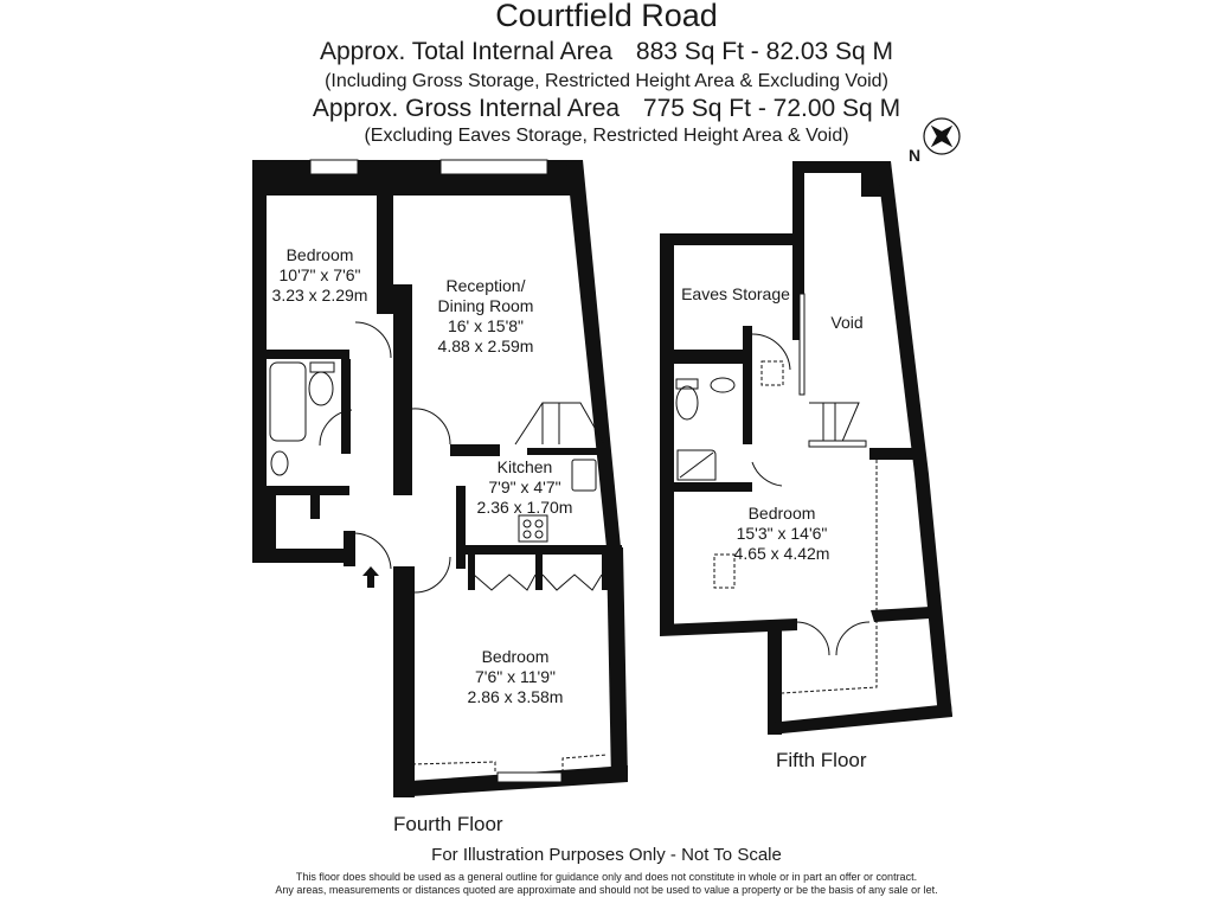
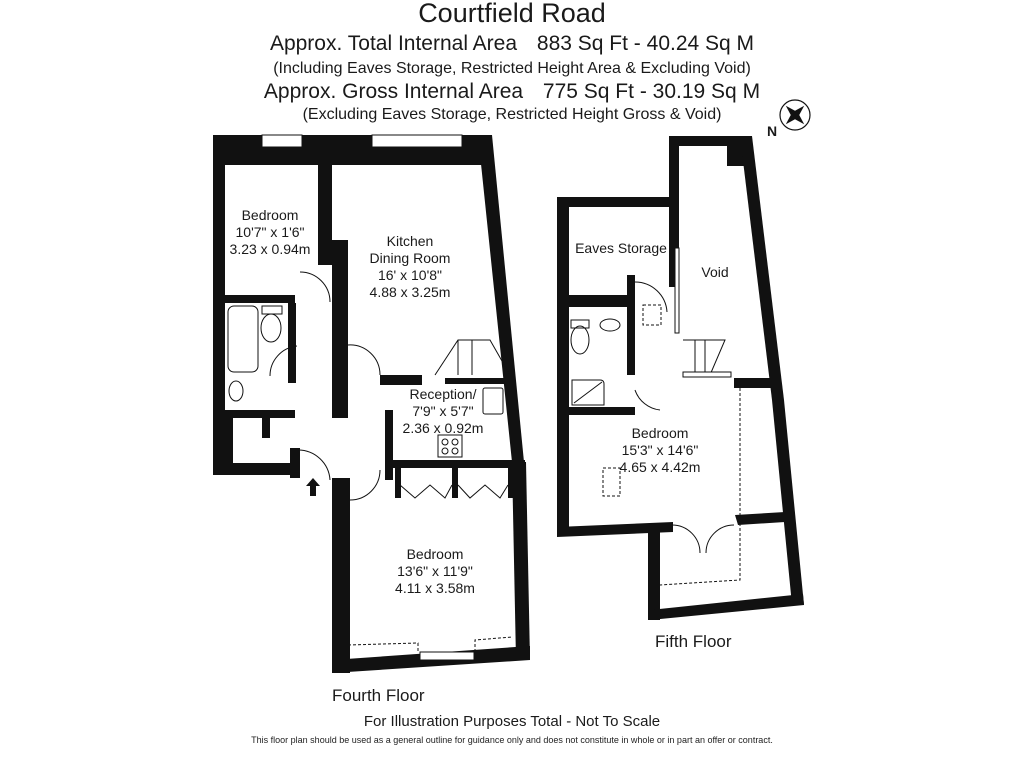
  Courtfield Road
- Approx. Total Internal Area 883 Sq Ft - 82.03 Sq M
+ Approx. Total Internal Area 883 Sq Ft - 40.24 Sq M
- (Including Gross Storage, Restricted Height Area & Excluding Void)
+ (Including Eaves Storage, Restricted Height Area & Excluding Void)
- Approx. Gross Internal Area 775 Sq Ft - 72.00 Sq M
+ Approx. Gross Internal Area 775 Sq Ft - 30.19 Sq M
- (Excluding Eaves Storage, Restricted Height Area & Void)
+ (Excluding Eaves Storage, Restricted Height Gross & Void)
  N
  Bedroom
- 10'7" x 7'6"
+ 10'7" x 1'6"
- 3.23 x 2.29m
+ 3.23 x 0.94m
- Reception/
+ Kitchen
  Dining Room
- 16' x 15'8"
+ 16' x 10'8"
- 4.88 x 2.59m
+ 4.88 x 3.25m
- Kitchen
+ Reception/
- 7'9" x 4'7"
+ 7'9" x 5'7"
- 2.36 x 1.70m
+ 2.36 x 0.92m
  Bedroom
- 7'6" x 11'9"
+ 13'6" x 11'9"
- 2.86 x 3.58m
+ 4.11 x 3.58m
  Fourth Floor
  Eaves Storage
  Void
  Bedroom
  15'3" x 14'6"
  4.65 x 4.42m
  Fifth Floor
- For Illustration Purposes Only - Not To Scale
+ For Illustration Purposes Total - Not To Scale
- This floor does should be used as a general outline for guidance only and does not constitute in whole or in part an offer or contract.
+ This floor plan should be used as a general outline for guidance only and does not constitute in whole or in part an offer or contract.
- Any areas, measurements or distances quoted are approximate and should not be used to value a property or be the basis of any sale or let.
